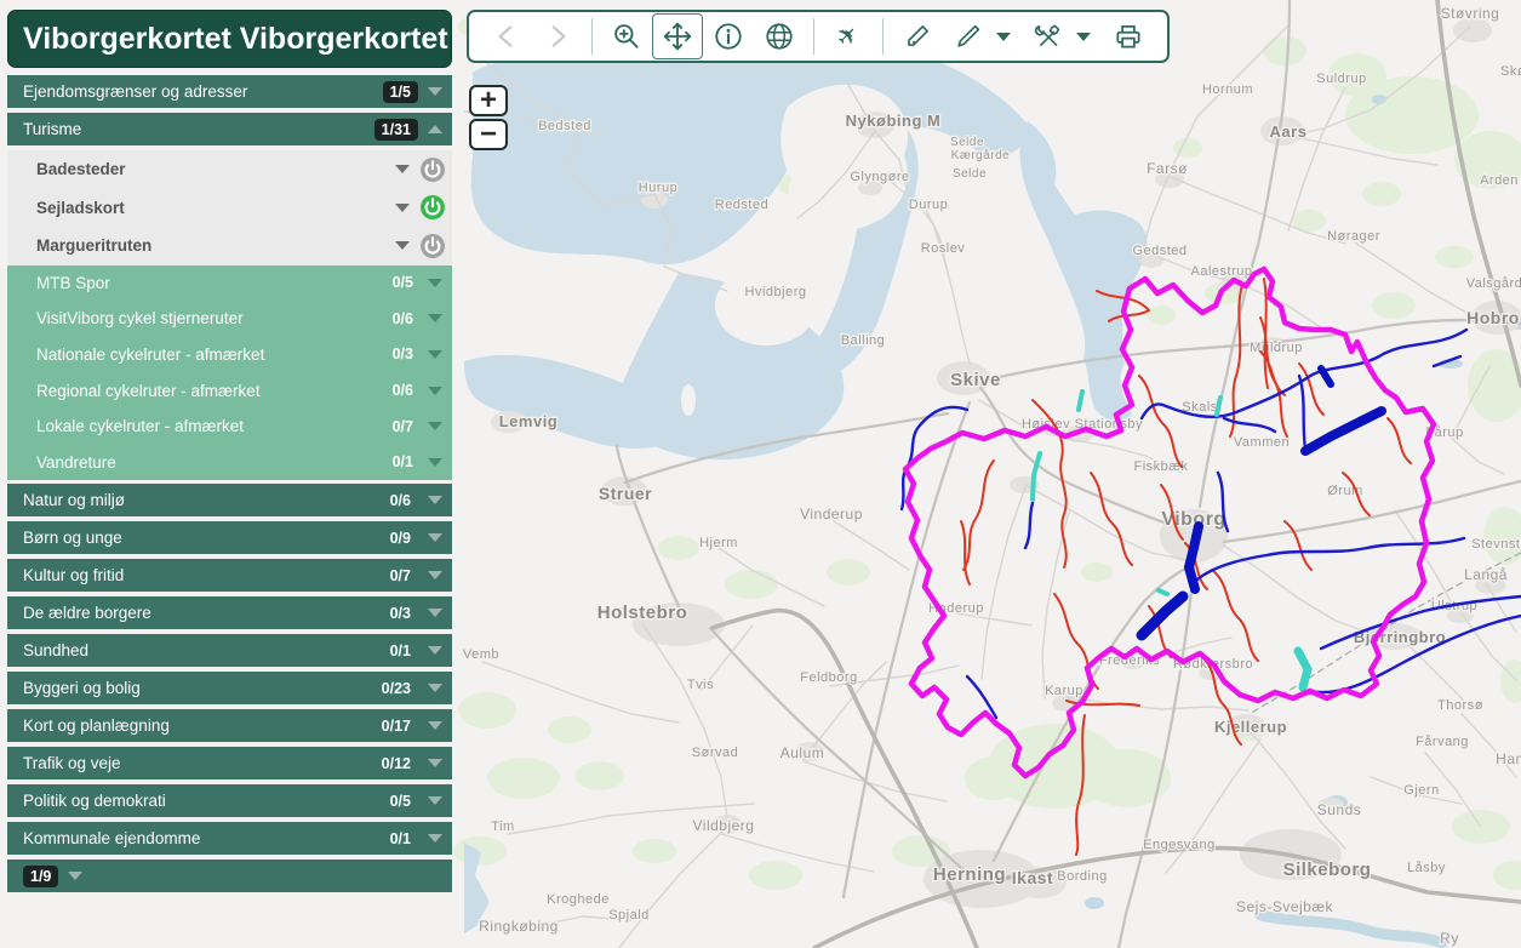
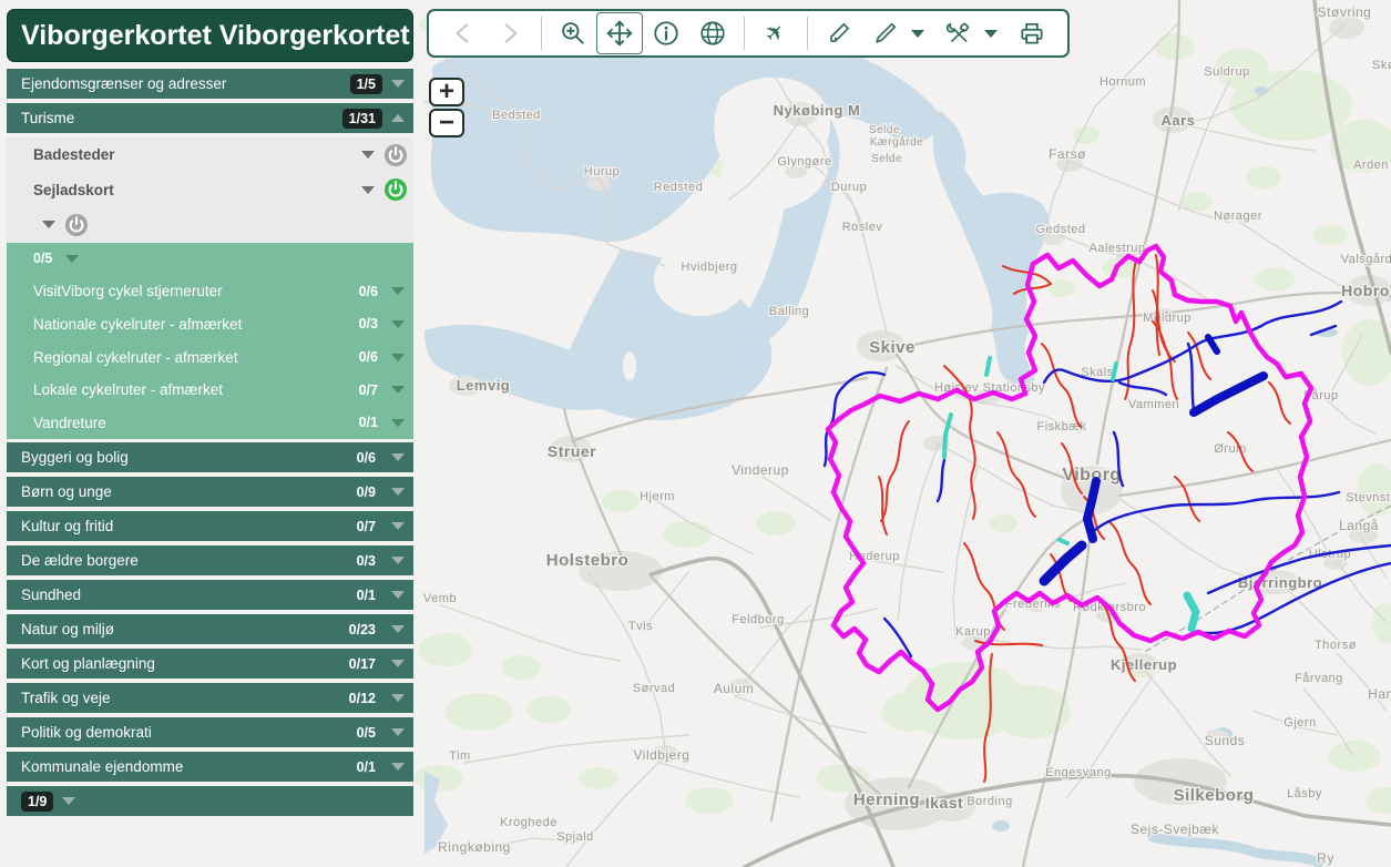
  Støvring
  Suldrup
  Hornum
  Nykøbing M
  Aars
  Selde
  Kærgårde
  Selde
  Glyngøre
  Farsø
  Arden
  Bedsted
  Hurup
  Durup
  Redsted
  Roslev
  Nørager
  Gedsted
  Aalestrup
  Valsgård
  Hvidbjerg
  Hobro
  Mldrup
  Balling
  Skive
  Skals
  Lemvig
  Højsev Statiosby
  årup
  Vammen
  Fiskbæk
  Struer
  Ørum
  Vinderup
  Viborg
  Hjerm
  Stevnst
  Langå
  Haderup
  Holstebro
  Bjrringbro
  Vemb
  Frederis
  Rødkrsbro
  Karup
  Tvis
  Feldborg
  Thorsø
  Kjellerup
  Fårvang
  Sørvad
  Aulum
  Gjern
  Sunds
  Tim
  Vildbjerg
  Engesvang
  Låsby
  Silkeborg
  Herning
  Ikast
  Bording
  Kroghede
  Spjald
  Sejs-Svejbæk
  Ringkøbing
  Ry
  Viborgerkortet Viborgerkortet
  Ejendomsgrænser og adresser
  1/5
  Turisme
  1/31
  Badesteder
  Sejladskort
- Margueritruten
- MTB Spor
  0/5
  VisitViborg cykel stjerneruter
  0/6
  Nationale cykelruter - afmærket
  0/3
  Regional cykelruter - afmærket
  0/6
  Lokale cykelruter - afmærket
  0/7
  Vandreture
  0/1
- Natur og miljø
+ Byggeri og bolig
  0/6
  Børn og unge
  0/9
  Kultur og fritid
  0/7
  De ældre borgere
  0/3
  Sundhed
  0/1
- Byggeri og bolig
+ Natur og miljø
  0/23
  Kort og planlægning
  0/17
  Trafik og veje
  0/12
  Politik og demokrati
  0/5
  Kommunale ejendomme
  0/1
  1/9
  +
  −
